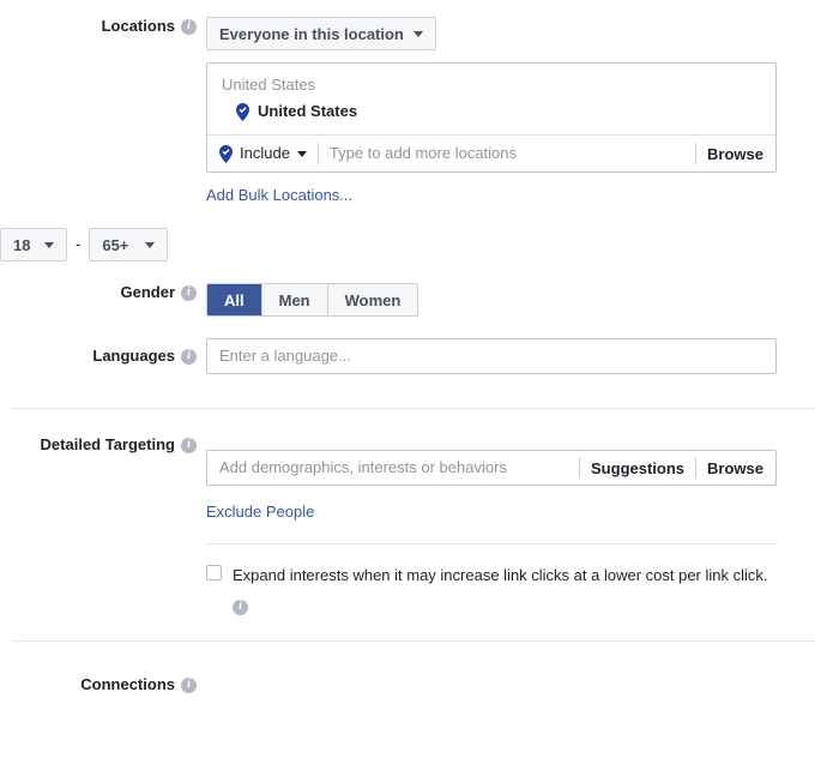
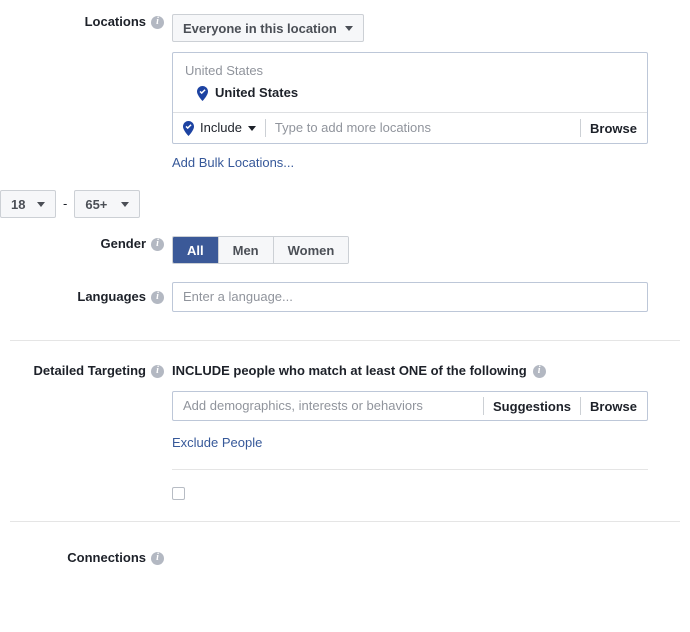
  Locations
  Everyone in this location
  United States
  United States
  Include
  Type to add more locations
  Browse
  Add Bulk Locations...
  18
  -
  65+
  Gender
  All
  Men
  Women
  Languages
  Enter a language...
  Detailed Targeting
+ INCLUDE people who match at least ONE of the following
  Add demographics, interests or behaviors
  Suggestions
  Browse
  Exclude People
- Expand interests when it may increase link clicks at a lower cost per link click.
  Connections
